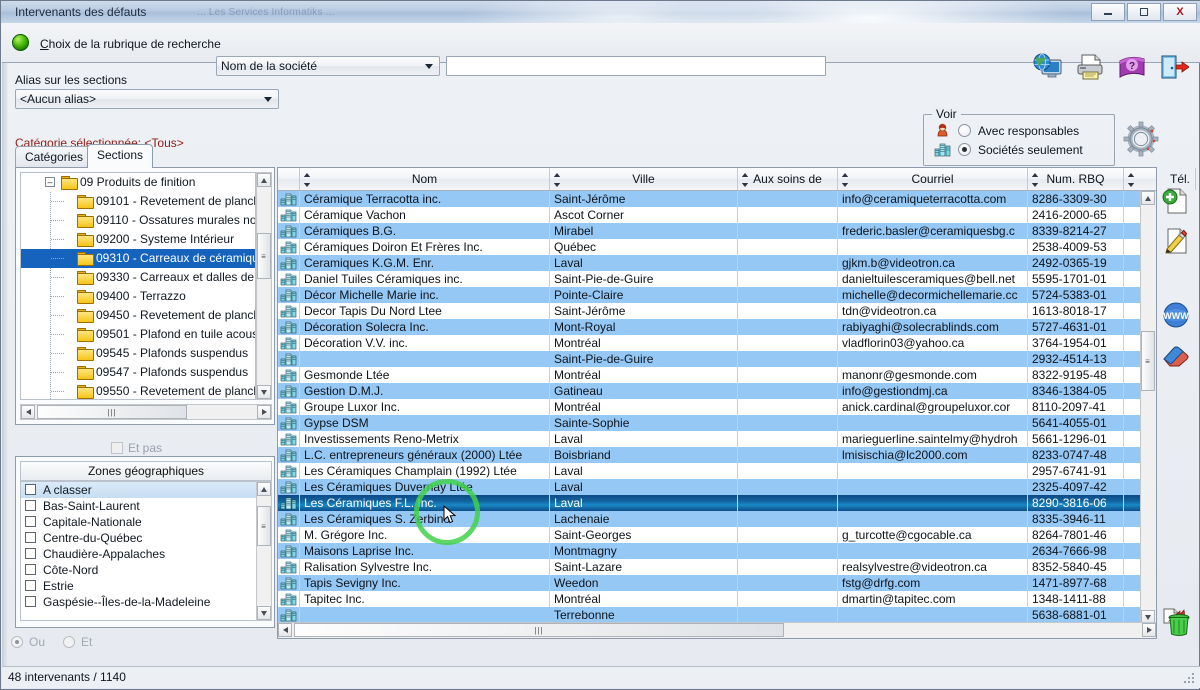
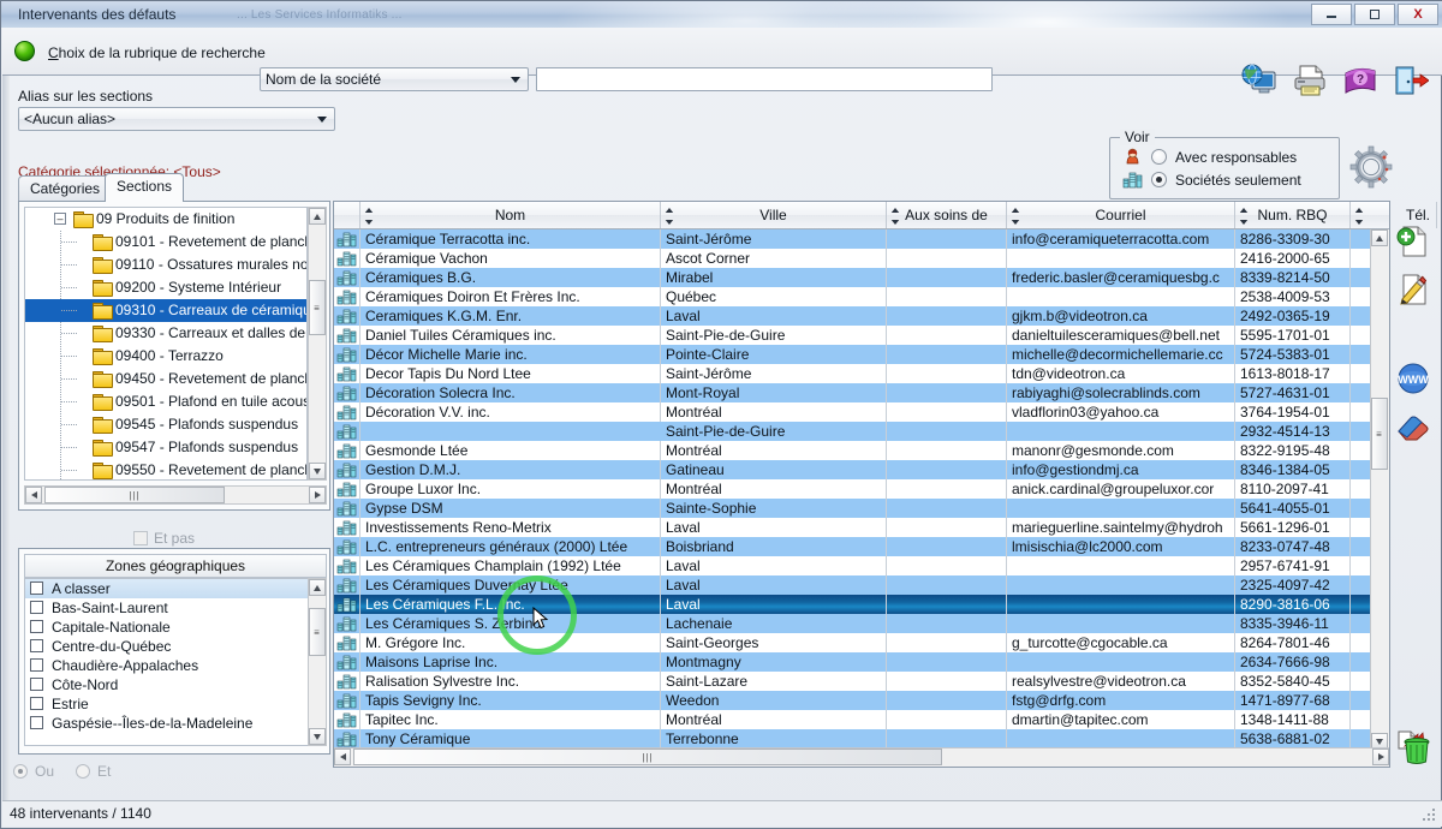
  Intervenants des défauts
  ... Les Services Informatiks ...
  X
  Choix de la rubrique de recherche
  Nom de la société
  ?
  Alias sur les sections
  <Aucun alias>
  Catégorie sélectionnée: <Tous>
  Catégories
  Sections
  –
  09 Produits de finition
  09101 - Revetement de planc
  09110 - Ossatures murales no
  09200 - Systeme Intérieur
  09310 - Carreaux de céramiq
  09330 - Carreaux et dalles de
  09400 - Terrazzo
  09450 - Revetement de planc
  09501 - Plafond en tuile acou
  09545 - Plafonds suspendus
  09547 - Plafonds suspendus
  09550 - Revetement de planc
  ≡
  |||
  Et pas
  Zones géographiques
  A classer
  Bas-Saint-Laurent
  Capitale-Nationale
  Centre-du-Québec
  Chaudière-Appalaches
  Côte-Nord
  Estrie
  Gaspésie--Îles-de-la-Madeleine
  ≡
  Ou
  Et
  Voir
  Avec responsables
  Sociétés seulement
  Nom
  Ville
  Aux soins de
  Courriel
  Num. RBQ
  Tél.
  Céramique Terracotta inc.
  Saint-Jérôme
  info@ceramiqueterracotta.com
  8286-3309-30
  Céramique Vachon
  Ascot Corner
  2416-2000-65
  Céramiques B.G.
  Mirabel
  frederic.basler@ceramiquesbg.c
- 8339-8214-27
+ 8339-8214-50
  Céramiques Doiron Et Frères Inc.
  Québec
  2538-4009-53
  Ceramiques K.G.M. Enr.
  Laval
  gjkm.b@videotron.ca
  2492-0365-19
  Daniel Tuiles Céramiques inc.
  Saint-Pie-de-Guire
  danieltuilesceramiques@bell.net
  5595-1701-01
  Décor Michelle Marie inc.
  Pointe-Claire
  michelle@decormichellemarie.cc
  5724-5383-01
  Decor Tapis Du Nord Ltee
  Saint-Jérôme
  tdn@videotron.ca
  1613-8018-17
  Décoration Solecra Inc.
  Mont-Royal
  rabiyaghi@solecrablinds.com
  5727-4631-01
  Décoration V.V. inc.
  Montréal
  vladflorin03@yahoo.ca
  3764-1954-01
  Saint-Pie-de-Guire
  2932-4514-13
  Gesmonde Ltée
  Montréal
  manonr@gesmonde.com
  8322-9195-48
  Gestion D.M.J.
  Gatineau
  info@gestiondmj.ca
  8346-1384-05
  Groupe Luxor Inc.
  Montréal
  anick.cardinal@groupeluxor.cor
  8110-2097-41
  Gypse DSM
  Sainte-Sophie
  5641-4055-01
  Investissements Reno-Metrix
  Laval
  marieguerline.saintelmy@hydroh
  5661-1296-01
  L.C. entrepreneurs généraux (2000) Ltée
  Boisbriand
  lmisischia@lc2000.com
  8233-0747-48
  Les Céramiques Champlain (1992) Ltée
  Laval
  2957-6741-91
  Les Céramiques Duvernay Ltée
  Laval
  2325-4097-42
  Les Céramiques F.L. Inc.
  Laval
  8290-3816-06
  Les Céramiques S. Zerbino
  Lachenaie
  8335-3946-11
  M. Grégore Inc.
  Saint-Georges
  g_turcotte@cgocable.ca
  8264-7801-46
  Maisons Laprise Inc.
  Montmagny
  2634-7666-98
  Ralisation Sylvestre Inc.
  Saint-Lazare
  realsylvestre@videotron.ca
  8352-5840-45
  Tapis Sevigny Inc.
  Weedon
  fstg@drfg.com
  1471-8977-68
  Tapitec Inc.
  Montréal
  dmartin@tapitec.com
  1348-1411-88
+ Tony Céramique
  Terrebonne
- 5638-6881-01
+ 5638-6881-02
  ≡
  |||
  WWW
  48 intervenants / 1140
